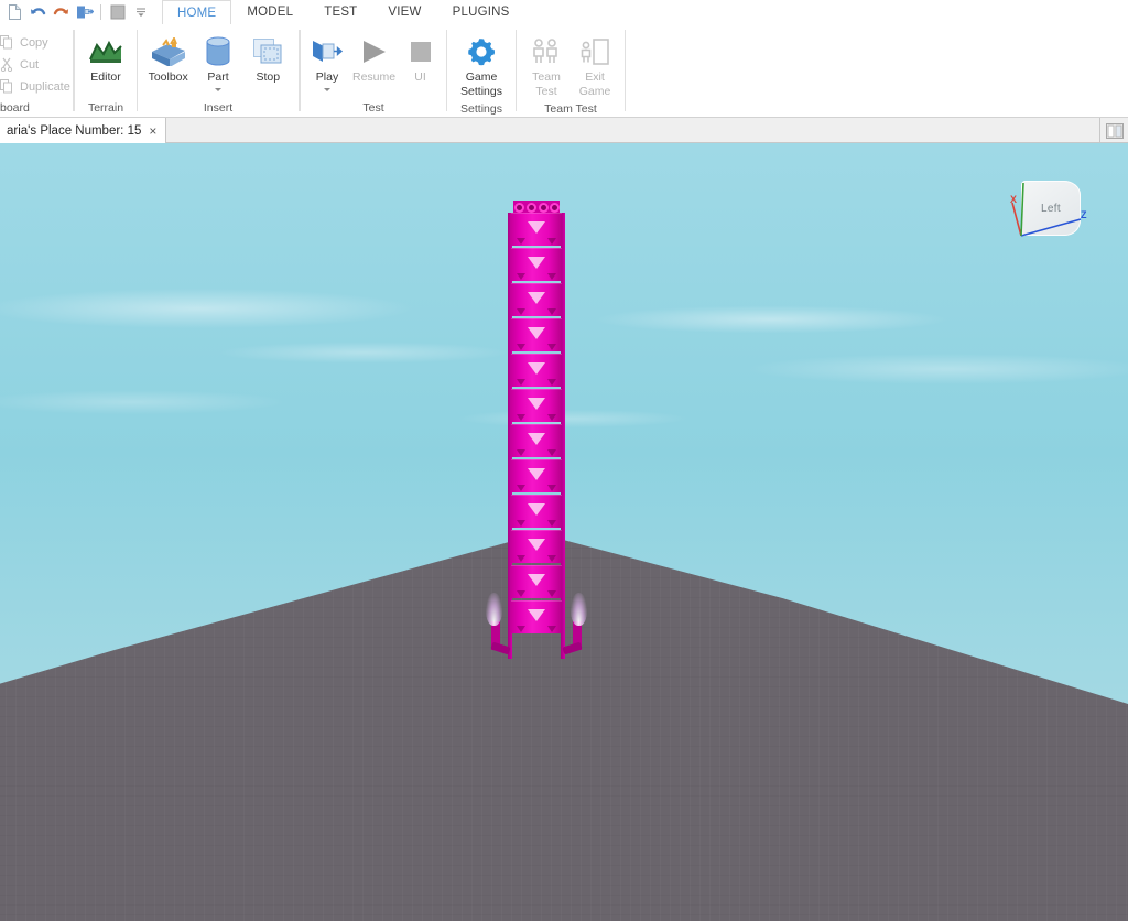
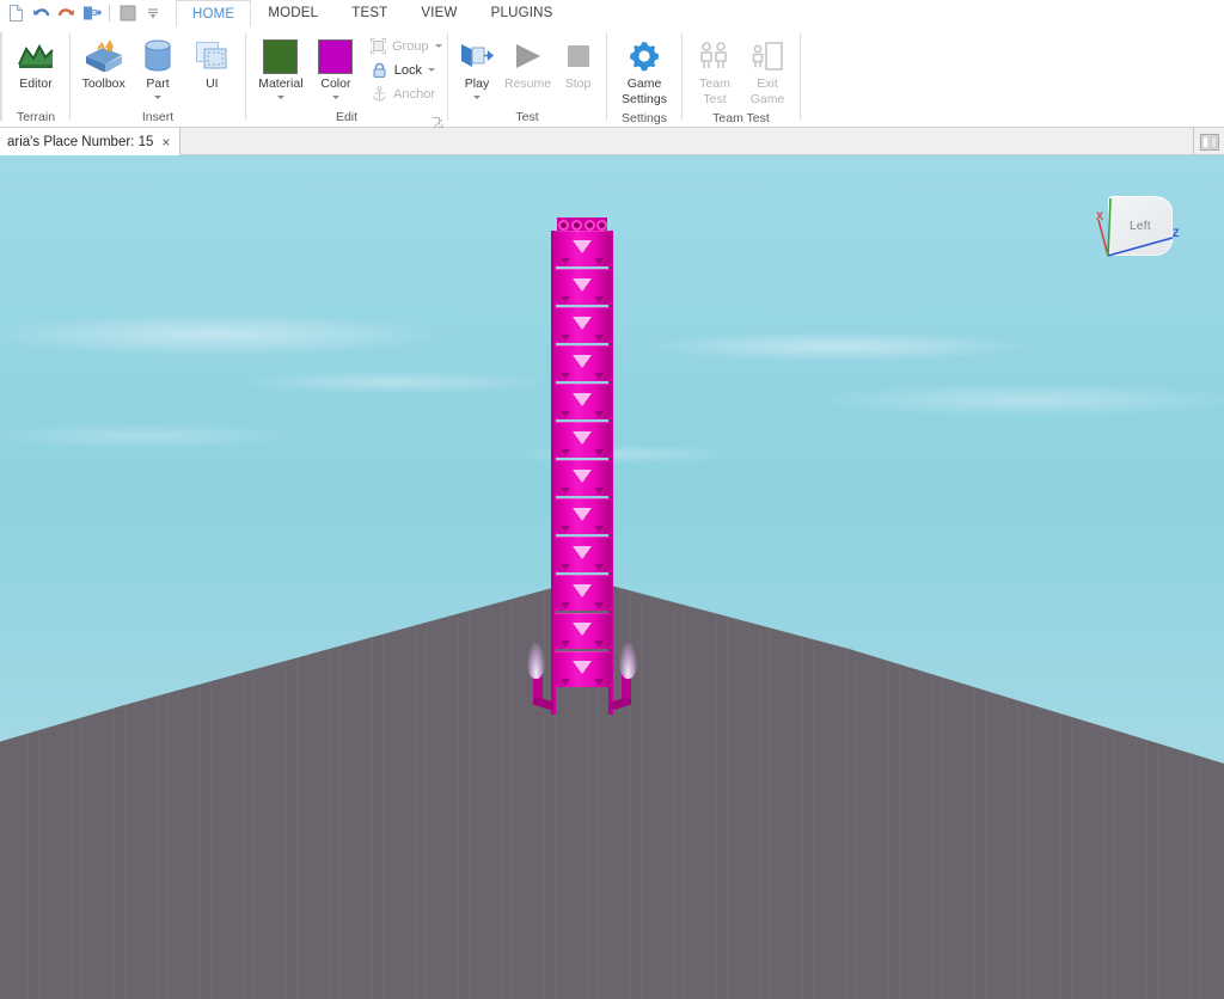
  HOME
  MODEL
  TEST
  VIEW
  PLUGINS
- Copy
- Cut
- Duplicate
- board
  Editor
  Terrain
  Toolbox
  Part
- Stop
+ UI
  Insert
+ Material
+ Color
+ Group
+ Lock
+ Anchor
+ Edit
  Play
  Resume
- UI
+ Stop
  Test
  Game
  Settings
  Settings
  Team
  Test
  Exit
  Game
  Team Test
  aria's Place Number: 15
  ×
  Left
  X
  Z
